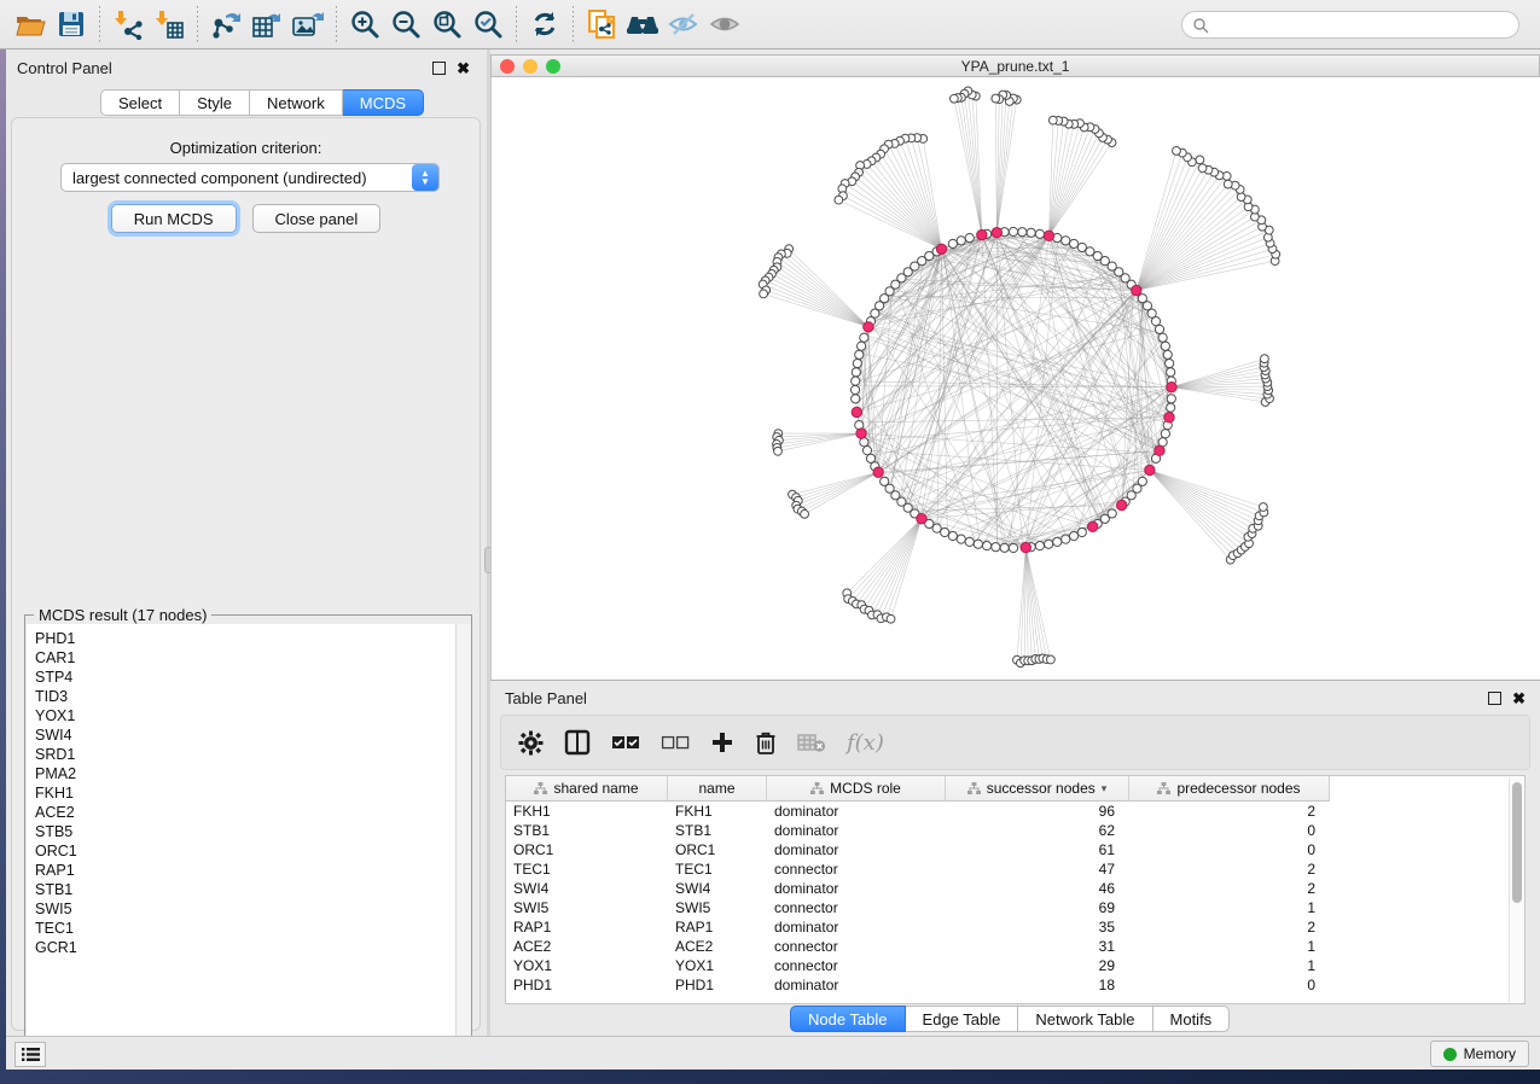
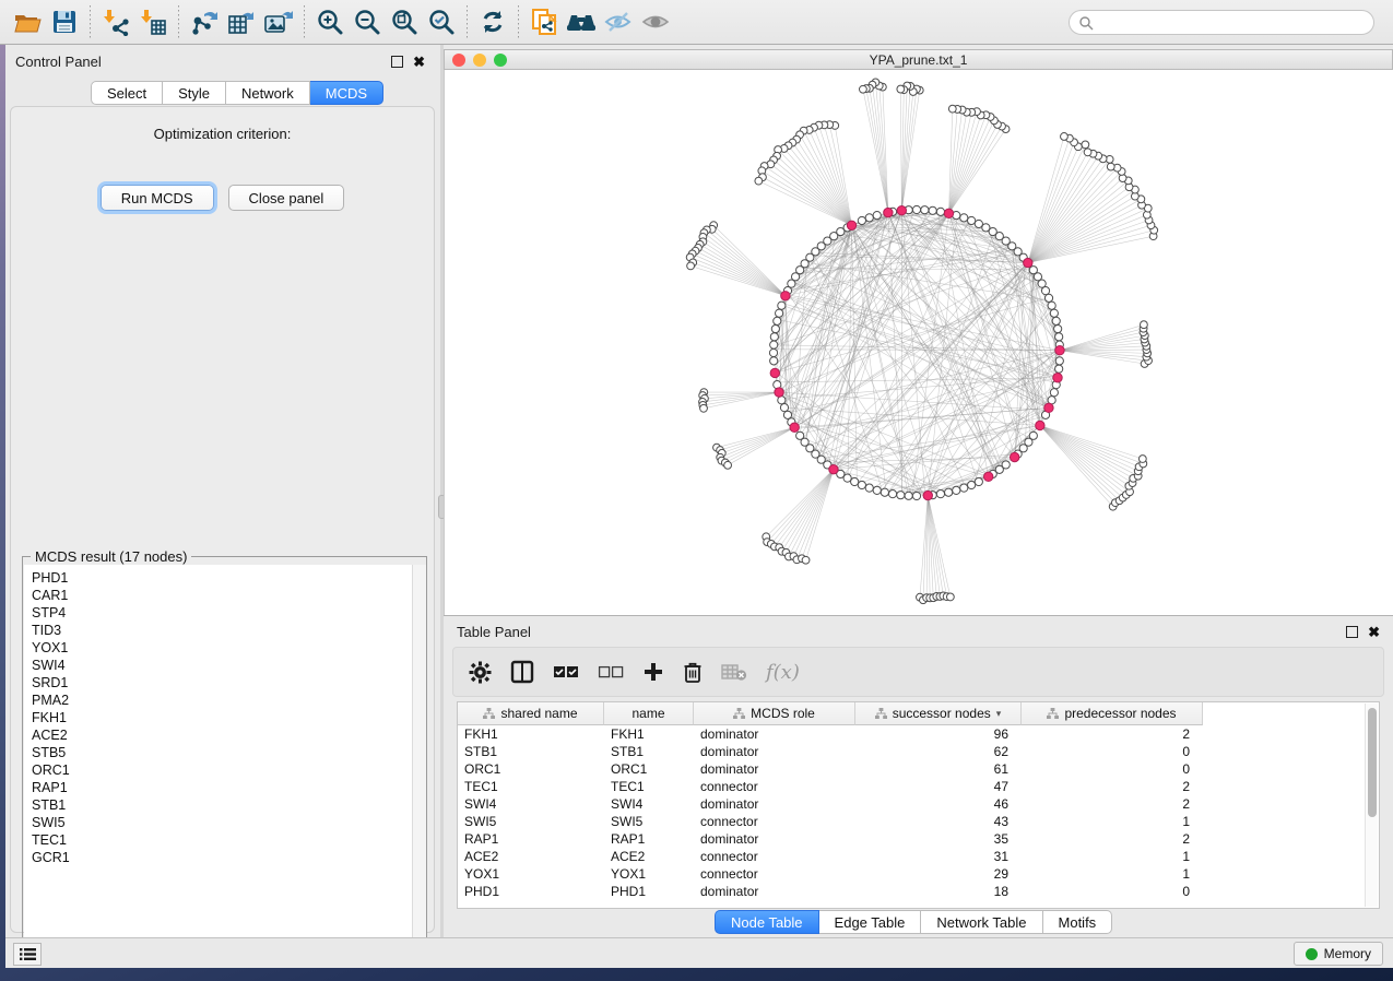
  Control Panel
  ✖
  Select
  Style
  Network
  MCDS
  Optimization criterion:
- largest connected component (undirected)
- ▲
- ▼
  Run MCDS
  Close panel
  MCDS result (17 nodes)
  PHD1
  CAR1
  STP4
  TID3
  YOX1
  SWI4
  SRD1
  PMA2
  FKH1
  ACE2
  STB5
  ORC1
  RAP1
  STB1
  SWI5
  TEC1
  GCR1
  YPA_prune.txt_1
  Table Panel
  ✖
  f(x)
  shared name
  name
  MCDS role
  successor nodes
  ▾
  predecessor nodes
  FKH1
  FKH1
  dominator
  96
  2
  STB1
  STB1
  dominator
  62
  0
  ORC1
  ORC1
  dominator
  61
  0
  TEC1
  TEC1
  connector
  47
  2
  SWI4
  SWI4
  dominator
  46
  2
  SWI5
  SWI5
  connector
- 69
+ 43
  1
  RAP1
  RAP1
  dominator
  35
  2
  ACE2
  ACE2
  connector
  31
  1
  YOX1
  YOX1
  connector
  29
  1
  PHD1
  PHD1
  dominator
  18
  0
  Node Table
  Edge Table
  Network Table
  Motifs
  Memory
